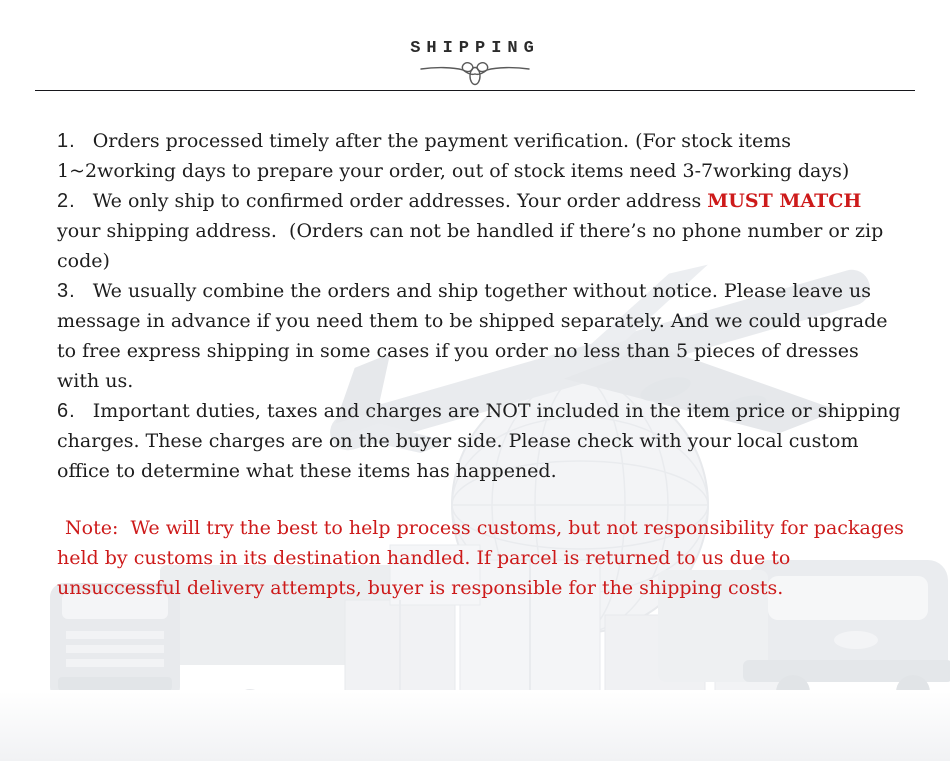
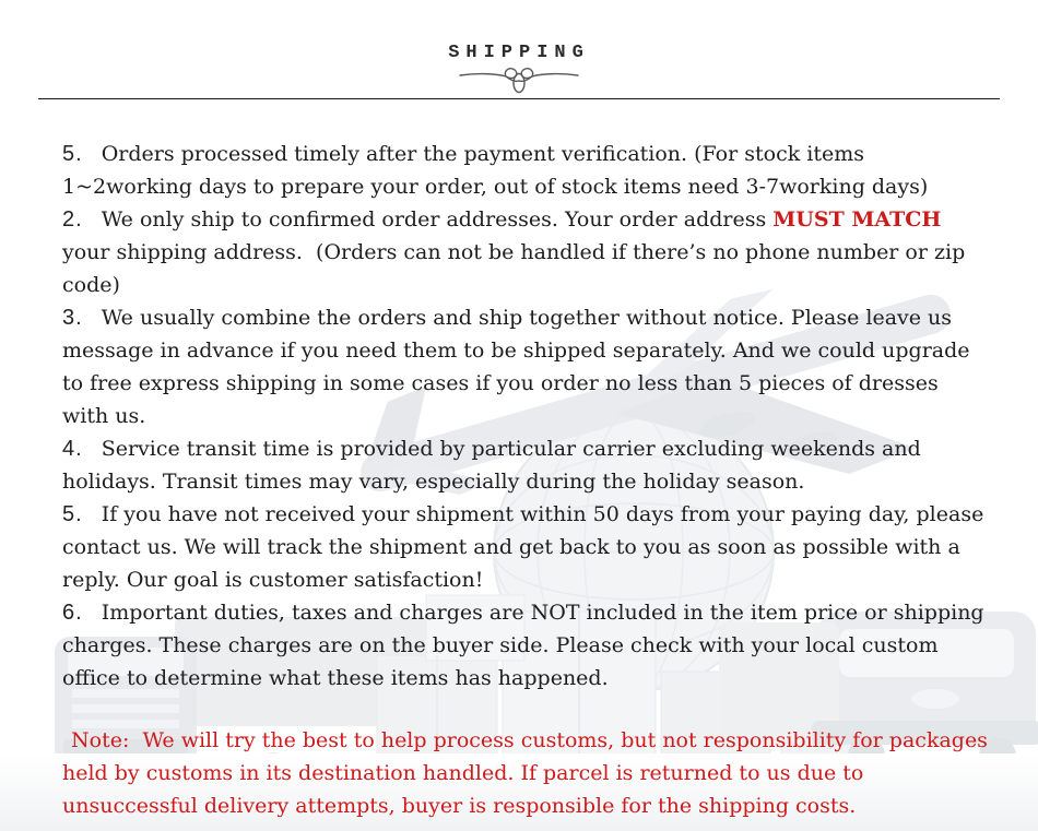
  SHIPPING
- 1. Orders processed timely after the payment verification. (For stock items 1~2working days to prepare your order, out of stock items need 3-7working days)
+ 5. Orders processed timely after the payment verification. (For stock items 1~2working days to prepare your order, out of stock items need 3-7working days)
  2. We only ship to confirmed order addresses. Your order address MUST MATCH your shipping address. (Orders can not be handled if there’s no phone number or zip code)
  3. We usually combine the orders and ship together without notice. Please leave us message in advance if you need them to be shipped separately. And we could upgrade to free express shipping in some cases if you order no less than 5 pieces of dresses with us.
+ 4. Service transit time is provided by particular carrier excluding weekends and holidays. Transit times may vary, especially during the holiday season.
+ 5. If you have not received your shipment within 50 days from your paying day, please contact us. We will track the shipment and get back to you as soon as possible with a reply. Our goal is customer satisfaction!
  6. Important duties, taxes and charges are NOT included in the item price or shipping charges. These charges are on the buyer side. Please check with your local custom office to determine what these items has happened.
  Note: We will try the best to help process customs, but not responsibility for packages held by customs in its destination handled. If parcel is returned to us due to unsuccessful delivery attempts, buyer is responsible for the shipping costs.
